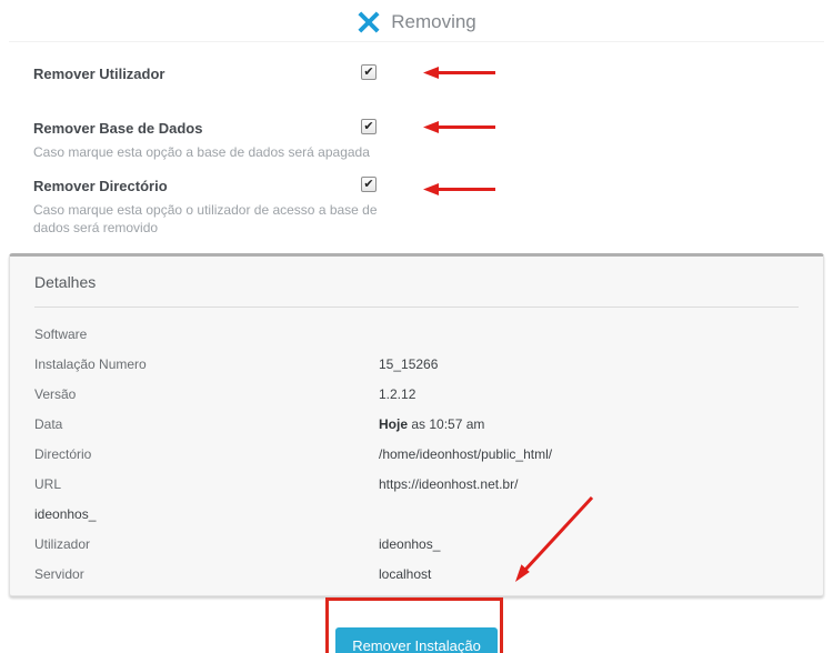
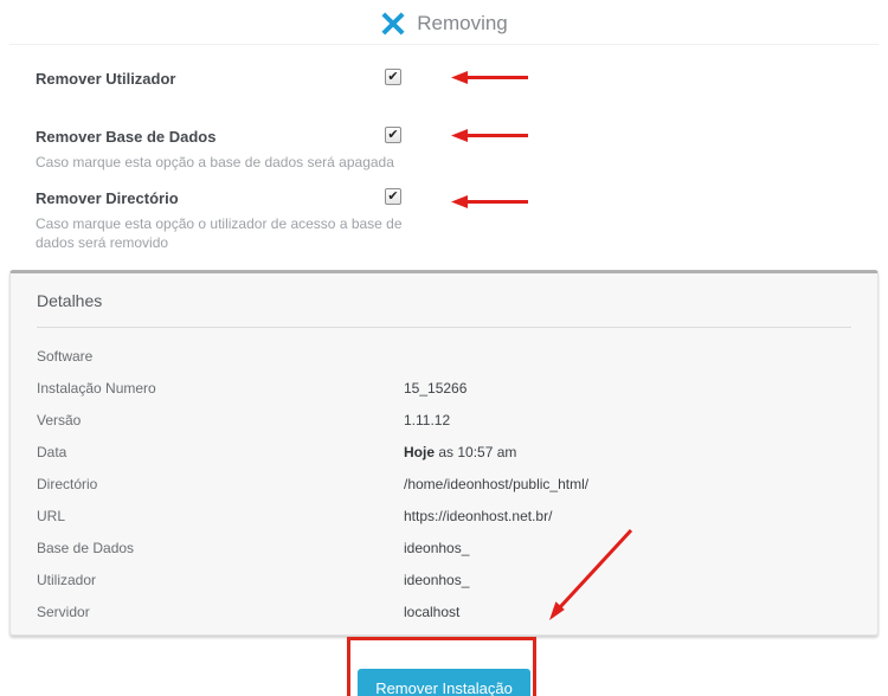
  Removing
  Remover Utilizador
  ✔
  Remover Base de Dados
  Caso marque esta opção a base de dados será apagada
  ✔
  Remover Directório
  Caso marque esta opção o utilizador de acesso a base de dados será removido
  ✔
  Detalhes
  Software
  Instalação Numero
  15_15266
  Versão
- 1.2.12
+ 1.11.12
  Data
  Hoje as 10:57 am
  Directório
  /home/ideonhost/public_html/
  URL
  https://ideonhost.net.br/
+ Base de Dados
  ideonhos_
  Utilizador
  ideonhos_
  Servidor
  localhost
  Remover Instalação
